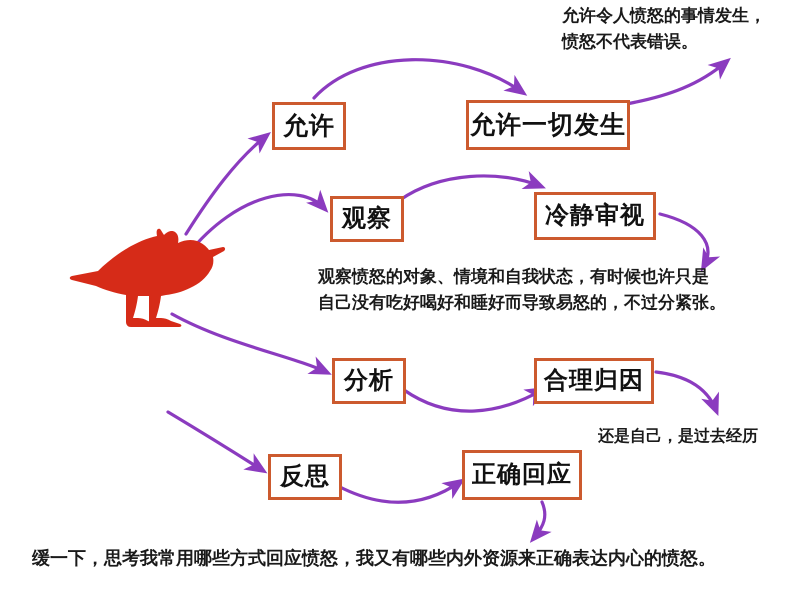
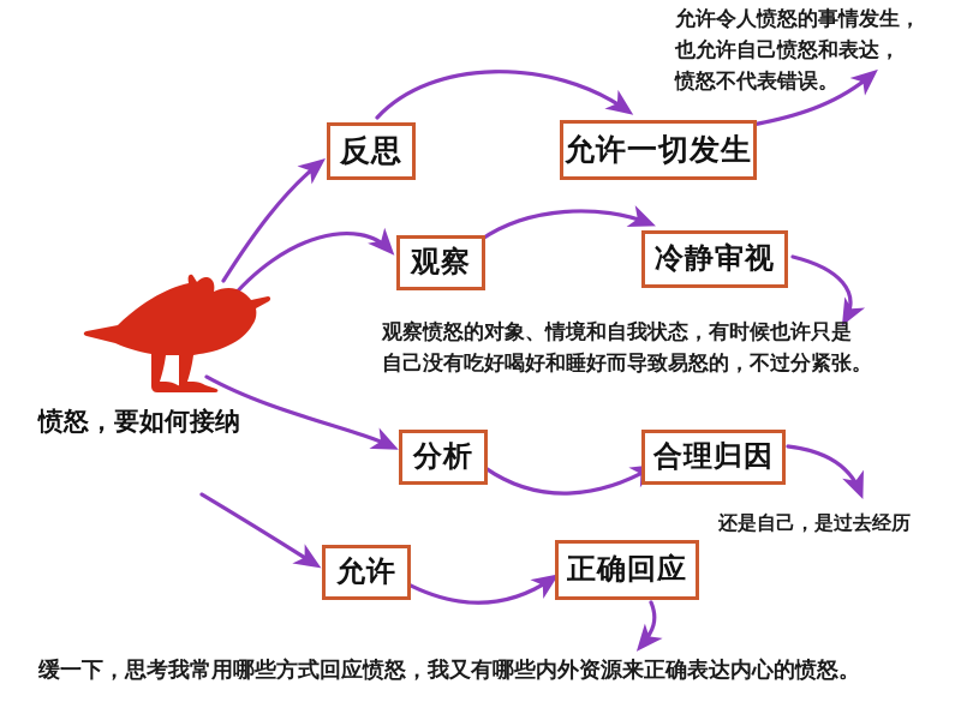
+ 愤怒，要如何接纳
- 允许
+ 反思
  允许一切发生
  观察
  冷静审视
  分析
  合理归因
- 反思
+ 允许
  正确回应
  允许令人愤怒的事情发生，
+ 也允许自己愤怒和表达，
  愤怒不代表错误。
  观察愤怒的对象、情境和自我状态，有时候也许只是
  自己没有吃好喝好和睡好而导致易怒的，不过分紧张。
  还是自己，是过去经历
  缓一下，思考我常用哪些方式回应愤怒，我又有哪些内外资源来正确表达内心的愤怒。
